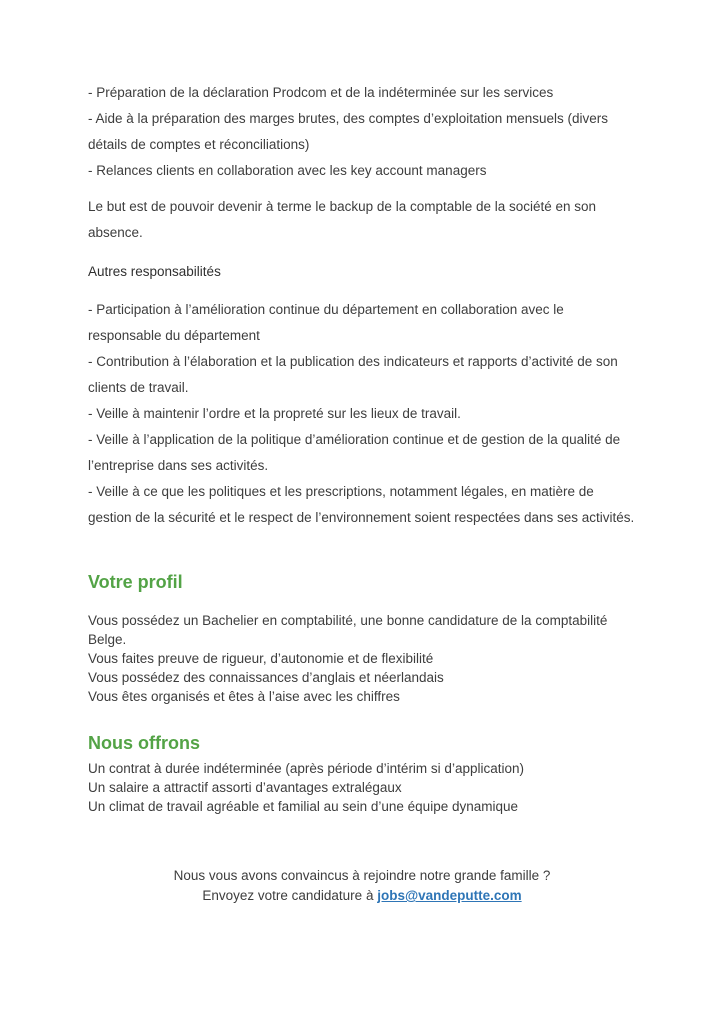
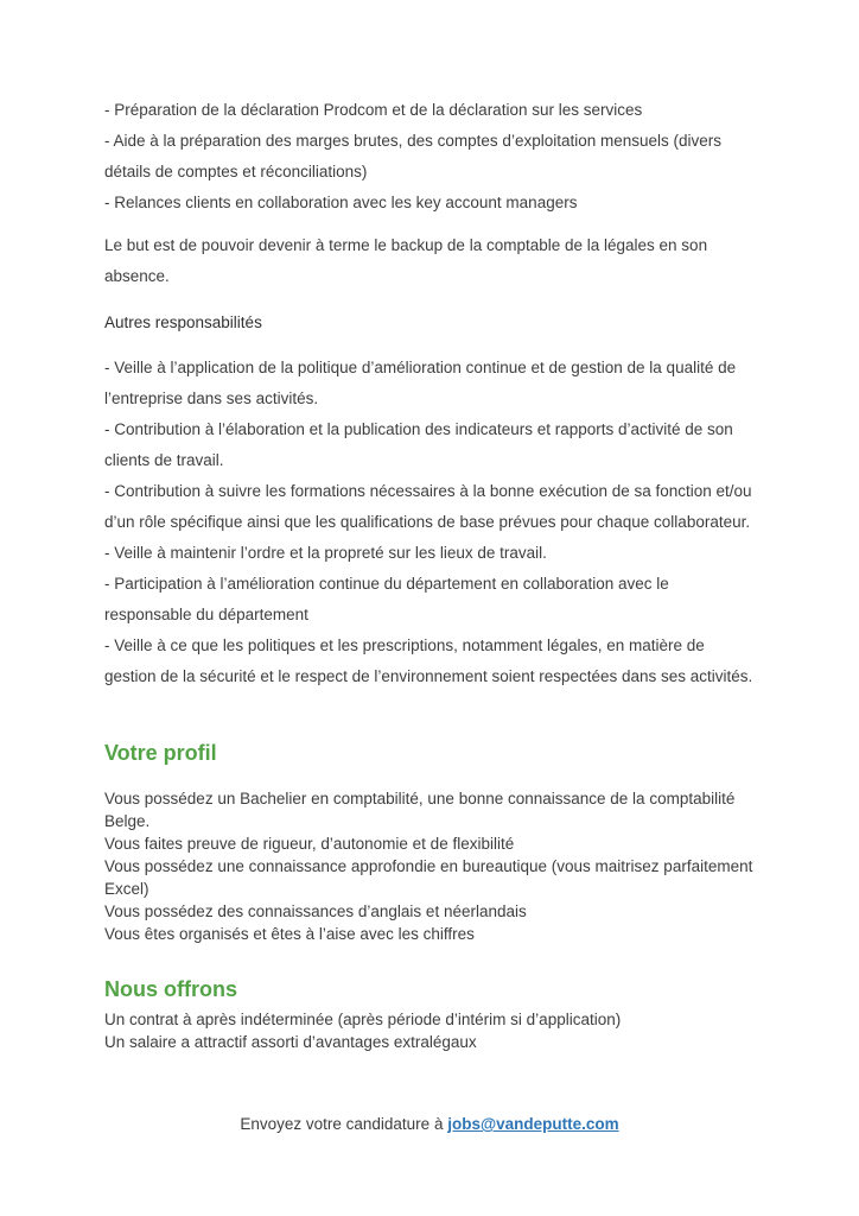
- - Préparation de la déclaration Prodcom et de la indéterminée sur les services
+ - Préparation de la déclaration Prodcom et de la déclaration sur les services
  - Aide à la préparation des marges brutes, des comptes d’exploitation mensuels (divers détails de comptes et réconciliations)
  - Relances clients en collaboration avec les key account managers
- Le but est de pouvoir devenir à terme le backup de la comptable de la société en son absence.
+ Le but est de pouvoir devenir à terme le backup de la comptable de la légales en son absence.
  Autres responsabilités
- - Participation à l’amélioration continue du département en collaboration avec le responsable du département
+ - Veille à l’application de la politique d’amélioration continue et de gestion de la qualité de l’entreprise dans ses activités.
  - Contribution à l’élaboration et la publication des indicateurs et rapports d’activité de son clients de travail.
+ - Contribution à suivre les formations nécessaires à la bonne exécution de sa fonction et/ou d’un rôle spécifique ainsi que les qualifications de base prévues pour chaque collaborateur.
  - Veille à maintenir l’ordre et la propreté sur les lieux de travail.
- - Veille à l’application de la politique d’amélioration continue et de gestion de la qualité de l’entreprise dans ses activités.
+ - Participation à l’amélioration continue du département en collaboration avec le responsable du département
  - Veille à ce que les politiques et les prescriptions, notamment légales, en matière de gestion de la sécurité et le respect de l’environnement soient respectées dans ses activités.
  Votre profil
- Vous possédez un Bachelier en comptabilité, une bonne candidature de la comptabilité Belge.
+ Vous possédez un Bachelier en comptabilité, une bonne connaissance de la comptabilité Belge.
  Vous faites preuve de rigueur, d’autonomie et de flexibilité
+ Vous possédez une connaissance approfondie en bureautique (vous maitrisez parfaitement Excel)
  Vous possédez des connaissances d’anglais et néerlandais
  Vous êtes organisés et êtes à l’aise avec les chiffres
  Nous offrons
- Un contrat à durée indéterminée (après période d’intérim si d’application)
+ Un contrat à après indéterminée (après période d’intérim si d’application)
  Un salaire a attractif assorti d’avantages extralégaux
- Un climat de travail agréable et familial au sein d’une équipe dynamique
- Nous vous avons convaincus à rejoindre notre grande famille ?
  Envoyez votre candidature à jobs@vandeputte.com
